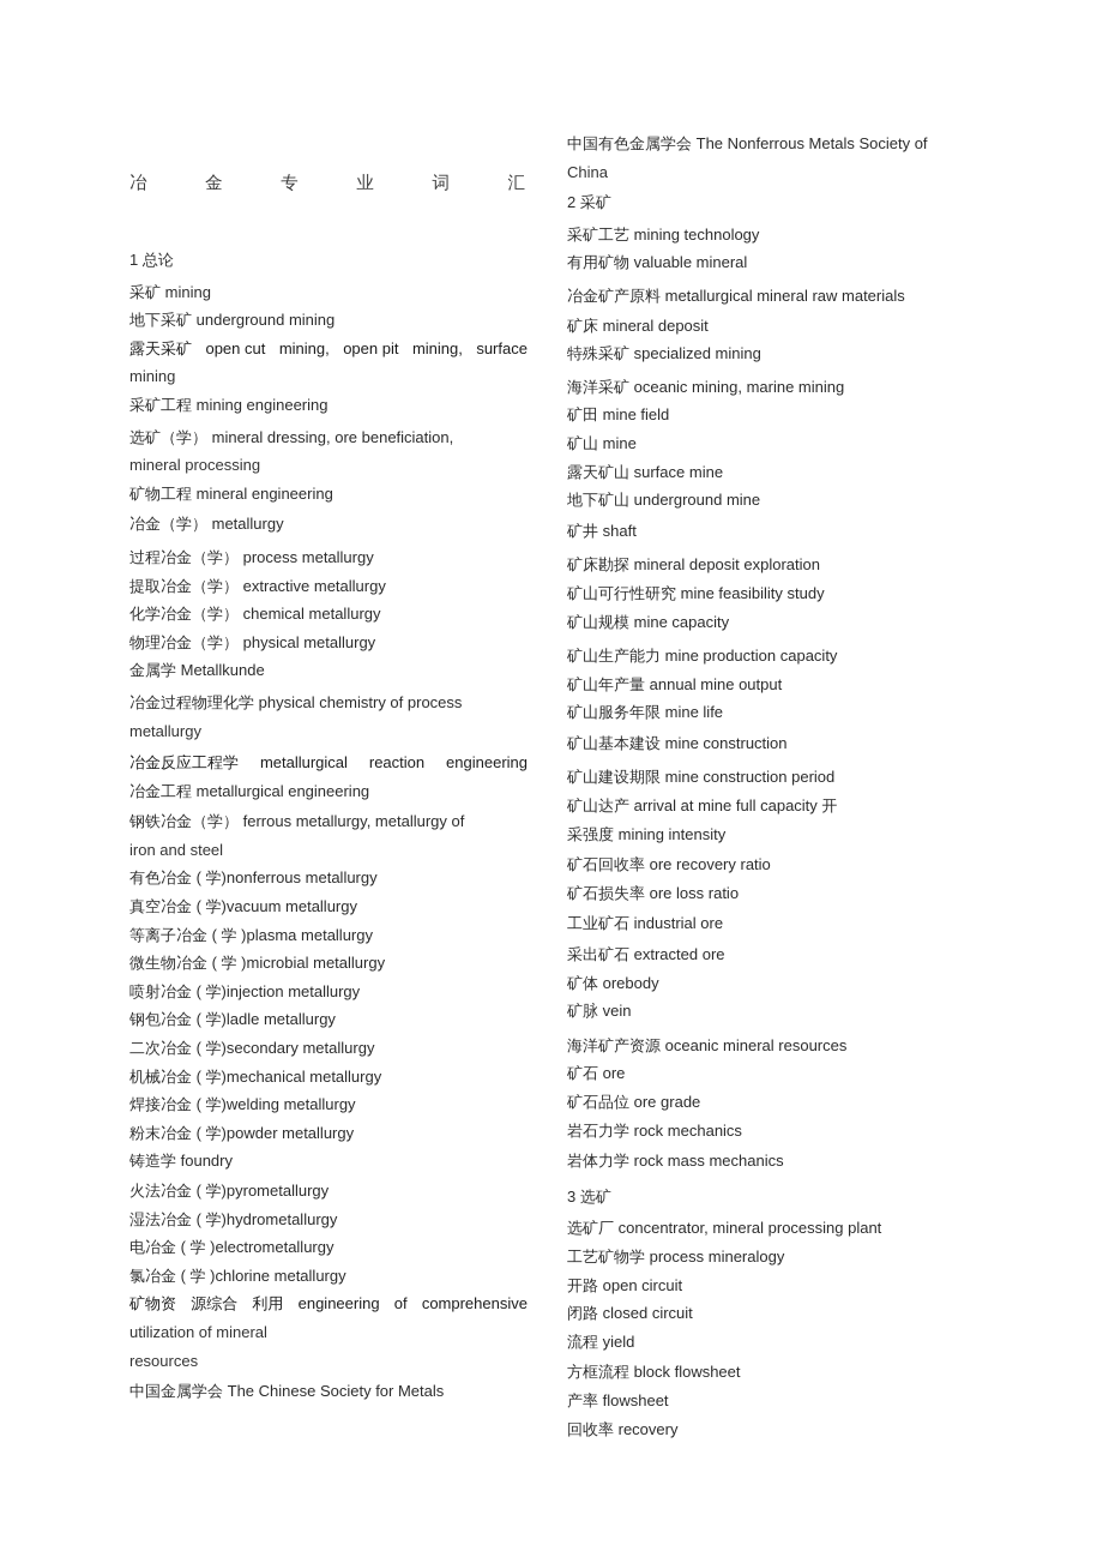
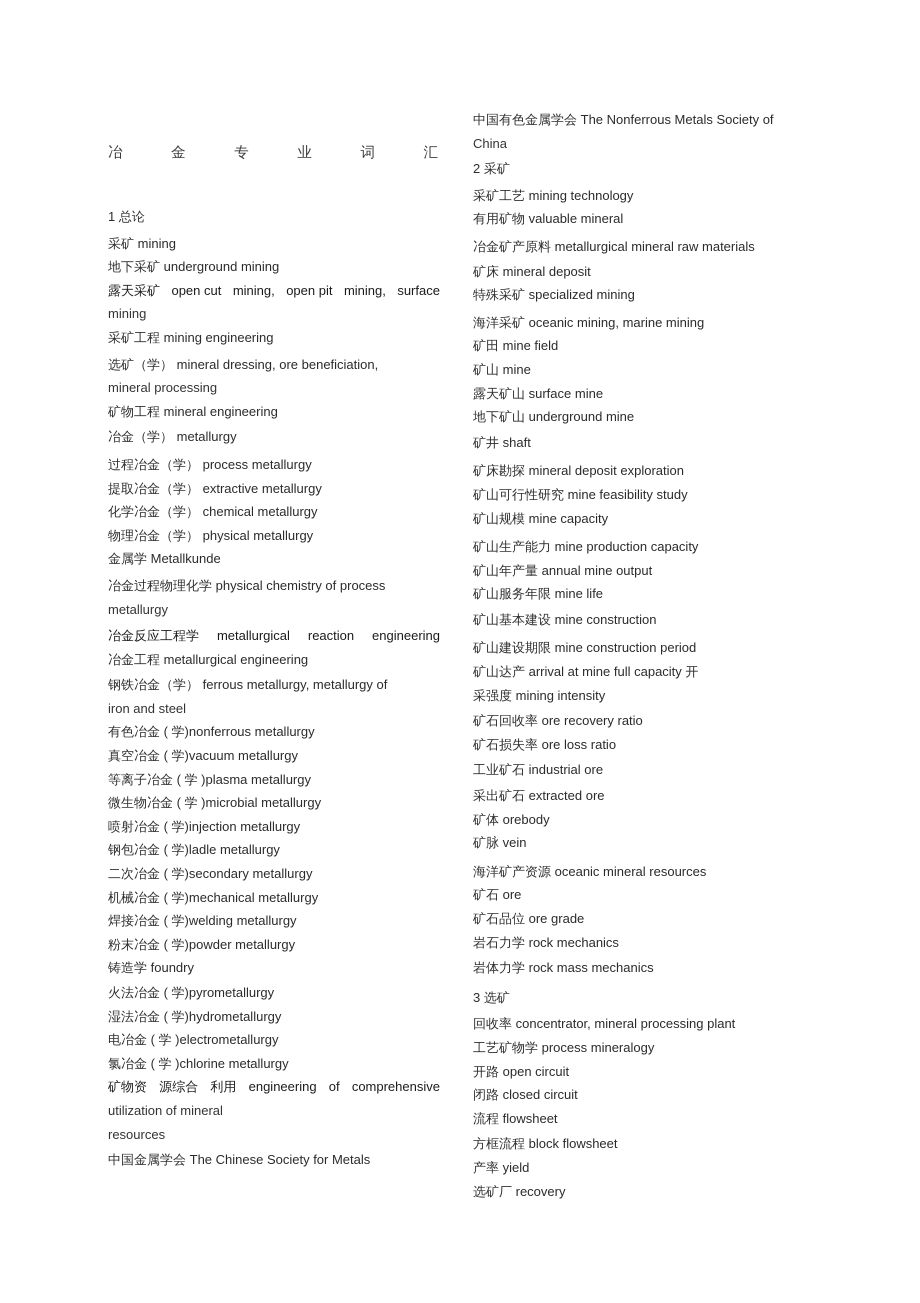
  冶 金 专 业 词 汇
  1 总论
  采矿 mining
  地下采矿 underground mining
  露天采矿 open cut mining, open pit mining, surface
  mining
  采矿工程 mining engineering
  选矿（学） mineral dressing, ore beneficiation,
  mineral processing
  矿物工程 mineral engineering
  冶金（学） metallurgy
  过程冶金（学） process metallurgy
  提取冶金（学） extractive metallurgy
  化学冶金（学） chemical metallurgy
  物理冶金（学） physical metallurgy
  金属学 Metallkunde
  冶金过程物理化学 physical chemistry of process
  metallurgy
  冶金反应工程学 metallurgical reaction engineering
  冶金工程 metallurgical engineering
  钢铁冶金（学） ferrous metallurgy, metallurgy of
  iron and steel
  有色冶金 ( 学) nonferrous metallurgy
  真空冶金 ( 学) vacuum metallurgy
  等离子冶金 ( 学 ) plasma metallurgy
  微生物冶金 ( 学 ) microbial metallurgy
  喷射冶金 ( 学) injection metallurgy
  钢包冶金 ( 学) ladle metallurgy
  二次冶金 ( 学) secondary metallurgy
  机械冶金 ( 学) mechanical metallurgy
  焊接冶金 ( 学) welding metallurgy
  粉末冶金 ( 学) powder metallurgy
  铸造学 foundry
  火法冶金 ( 学) pyrometallurgy
  湿法冶金 ( 学) hydrometallurgy
  电冶金 ( 学 ) electrometallurgy
  氯冶金 ( 学 ) chlorine metallurgy
  矿物资 源综合 利用 engineering of comprehensive
  utilization of mineral
  resources
  中国金属学会 The Chinese Society for Metals
  中国有色金属学会 The Nonferrous Metals Society of
  China
  2 采矿
  采矿工艺 mining technology
  有用矿物 valuable mineral
  冶金矿产原料 metallurgical mineral raw materials
  矿床 mineral deposit
  特殊采矿 specialized mining
  海洋采矿 oceanic mining, marine mining
  矿田 mine field
  矿山 mine
  露天矿山 surface mine
  地下矿山 underground mine
  矿井 shaft
  矿床勘探 mineral deposit exploration
  矿山可行性研究 mine feasibility study
  矿山规模 mine capacity
  矿山生产能力 mine production capacity
  矿山年产量 annual mine output
  矿山服务年限 mine life
  矿山基本建设 mine construction
  矿山建设期限 mine construction period
  矿山达产 arrival at mine full capacity 开
  采强度 mining intensity
  矿石回收率 ore recovery ratio
  矿石损失率 ore loss ratio
  工业矿石 industrial ore
  采出矿石 extracted ore
  矿体 orebody
  矿脉 vein
  海洋矿产资源 oceanic mineral resources
  矿石 ore
  矿石品位 ore grade
  岩石力学 rock mechanics
  岩体力学 rock mass mechanics
  3 选矿
- 选矿厂 concentrator, mineral processing plant
+ 回收率 concentrator, mineral processing plant
  工艺矿物学 process mineralogy
  开路 open circuit
  闭路 closed circuit
- 流程 yield
+ 流程 flowsheet
  方框流程 block flowsheet
- 产率 flowsheet
+ 产率 yield
- 回收率 recovery
+ 选矿厂 recovery
